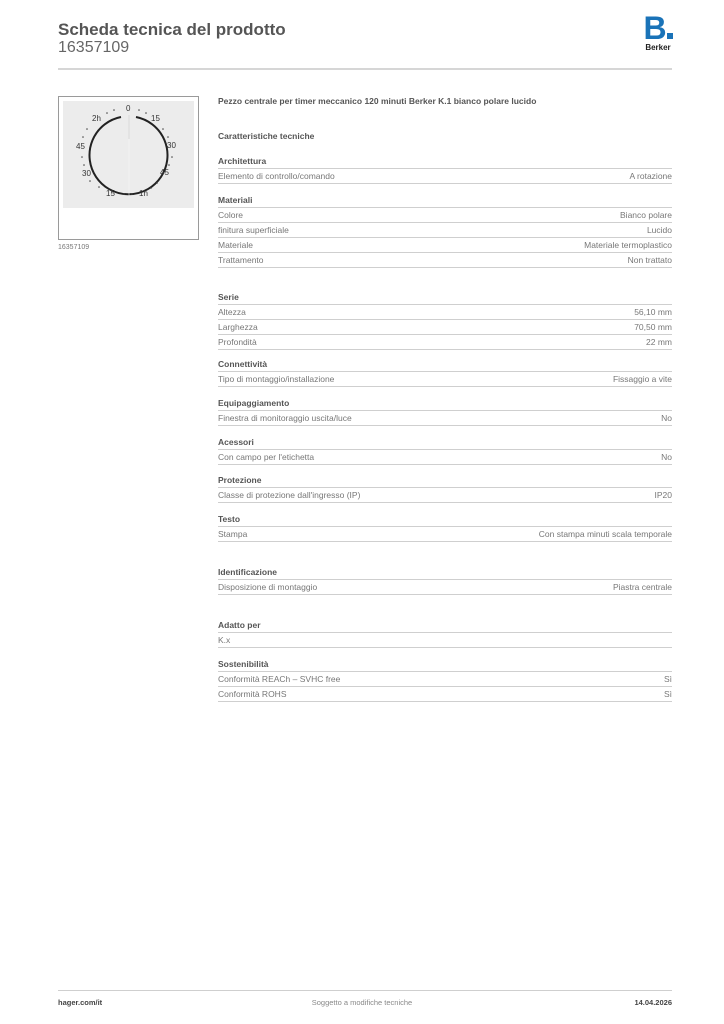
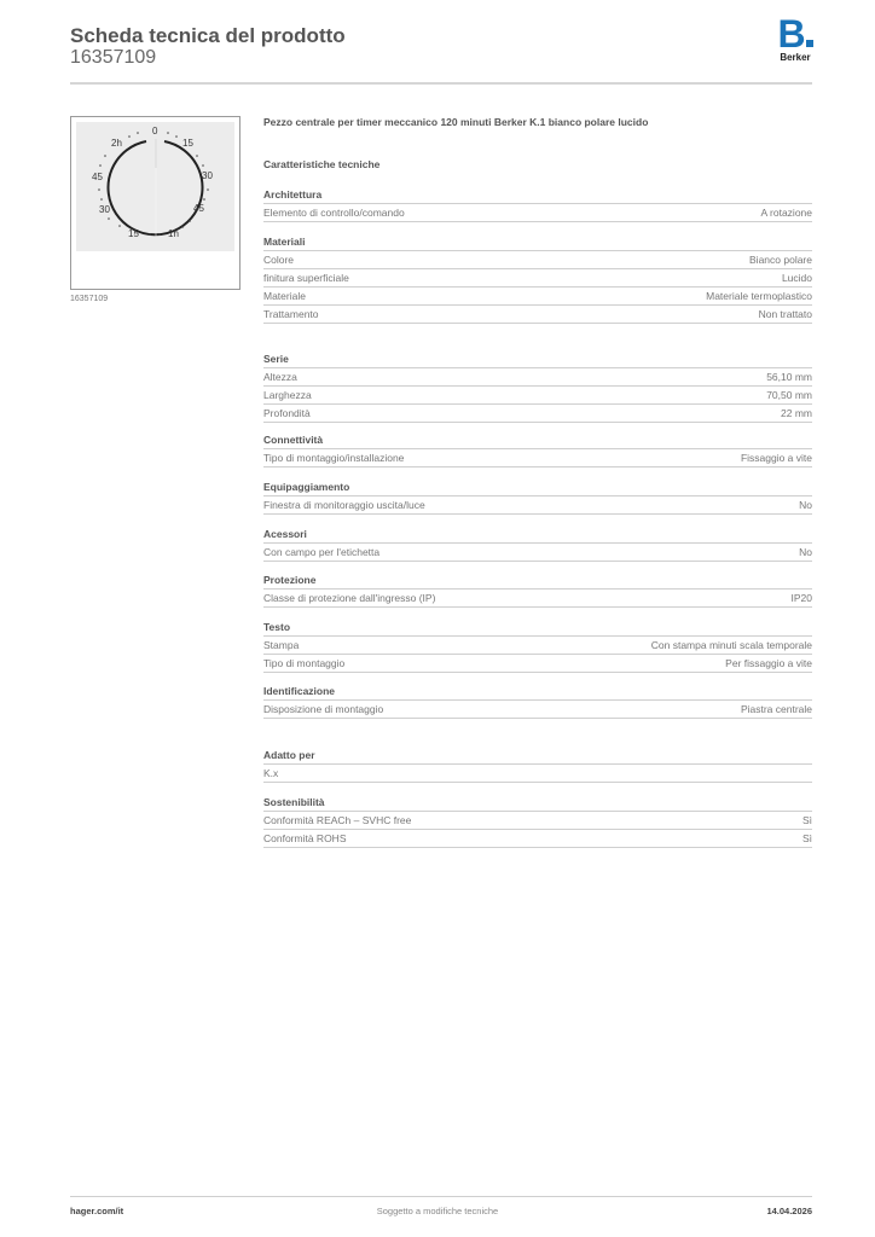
  Scheda tecnica del prodotto
  16357109
  B
  Berker
  0
  15
  30
  45
  1h
  15
  30
  45
  2h
  Pezzo centrale per timer meccanico 120 minuti Berker K.1 bianco polare lucido
  Caratteristiche tecniche
  Architettura
  Elemento di controllo/comando
  A rotazione
  Materiali
  Colore
  Bianco polare
  finitura superficiale
  Lucido
  Materiale
  Materiale termoplastico
  Trattamento
  Non trattato
  Serie
  Altezza
  56,10 mm
  Larghezza
  70,50 mm
  Profondità
  22 mm
  Connettività
  Tipo di montaggio/installazione
  Fissaggio a vite
  Equipaggiamento
  Finestra di monitoraggio uscita/luce
  No
  Acessori
  Con campo per l'etichetta
  No
  Protezione
  Classe di protezione dall'ingresso (IP)
  IP20
  Testo
  Stampa
  Con stampa minuti scala temporale
+ Tipo di montaggio
+ Per fissaggio a vite
  Identificazione
  Disposizione di montaggio
  Piastra centrale
  Adatto per
  K.x
  Sostenibilità
  Conformità REACh – SVHC free
  Sì
  Conformità ROHS
  Sì
  hager.com/it
  Soggetto a modifiche tecniche
  14.04.2026
